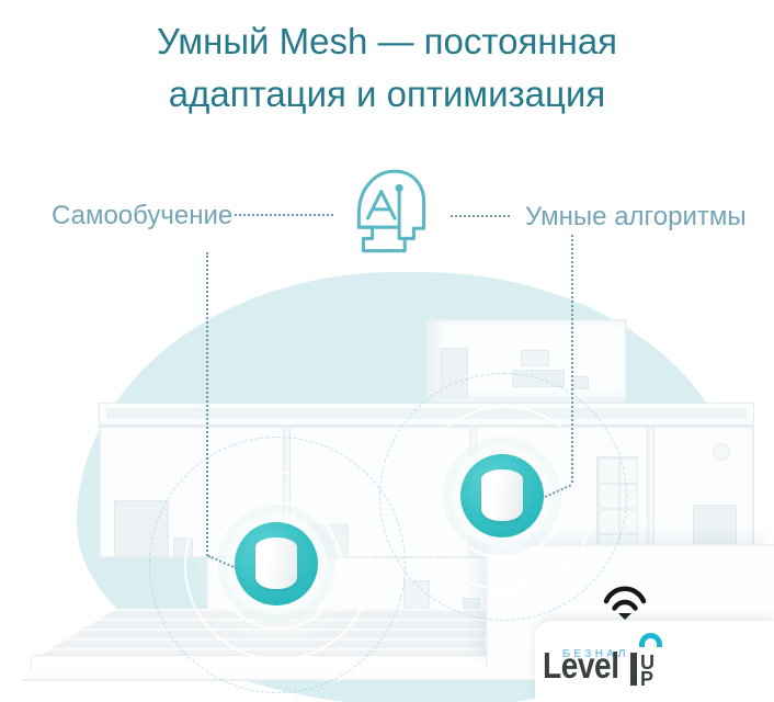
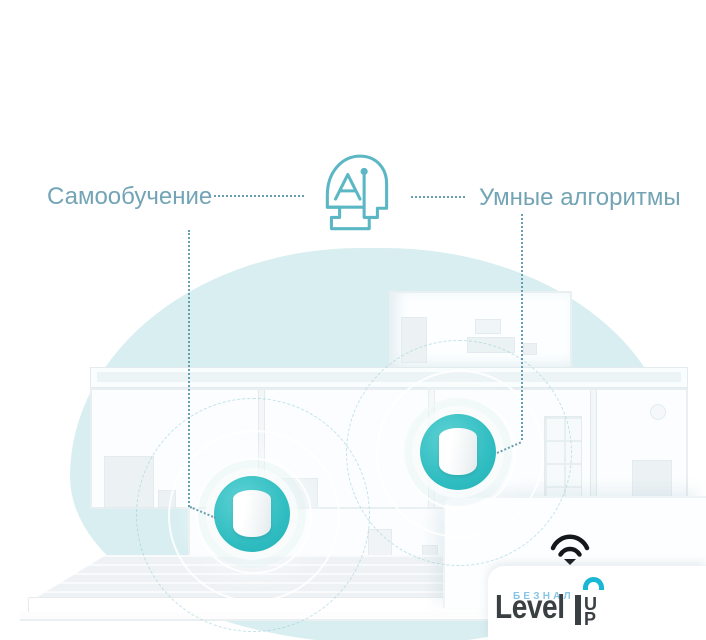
- Умный Mesh — постоянная
- адаптация и оптимизация
  Самообучение
  Умные алгоритмы
  БЕЗНАЛ
  Level
  U
  P
